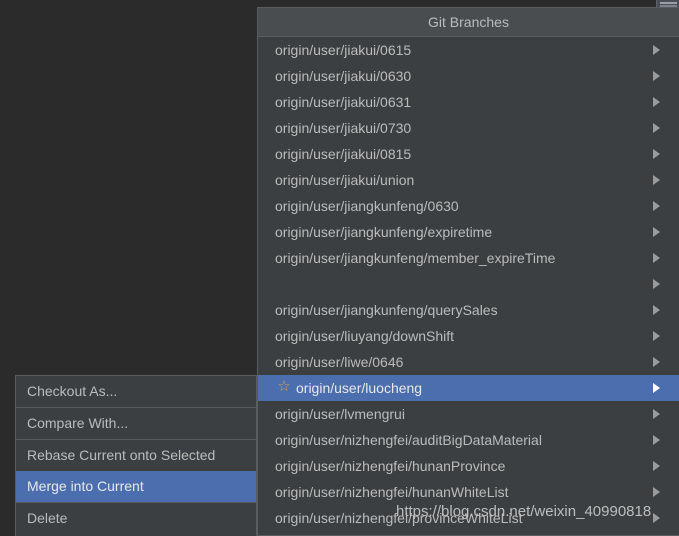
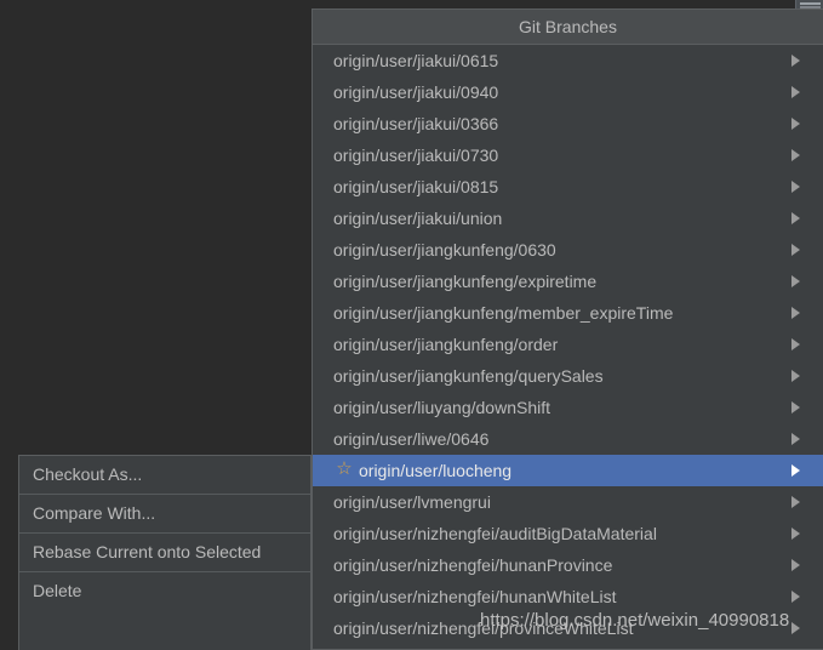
  Git Branches
  origin/user/jiakui/0615
- origin/user/jiakui/0630
+ origin/user/jiakui/0940
- origin/user/jiakui/0631
+ origin/user/jiakui/0366
  origin/user/jiakui/0730
  origin/user/jiakui/0815
  origin/user/jiakui/union
  origin/user/jiangkunfeng/0630
  origin/user/jiangkunfeng/expiretime
  origin/user/jiangkunfeng/member_expireTime
+ origin/user/jiangkunfeng/order
  origin/user/jiangkunfeng/querySales
  origin/user/liuyang/downShift
  origin/user/liwe/0646
  ☆
  origin/user/luocheng
  origin/user/lvmengrui
  origin/user/nizhengfei/auditBigDataMaterial
  origin/user/nizhengfei/hunanProvince
  origin/user/nizhengfei/hunanWhiteList
  origin/user/nizhengfei/provinceWhiteList
  Checkout As...
  Compare With...
  Rebase Current onto Selected
- Merge into Current
  Delete
  https://blog.csdn.net/weixin_40990818
